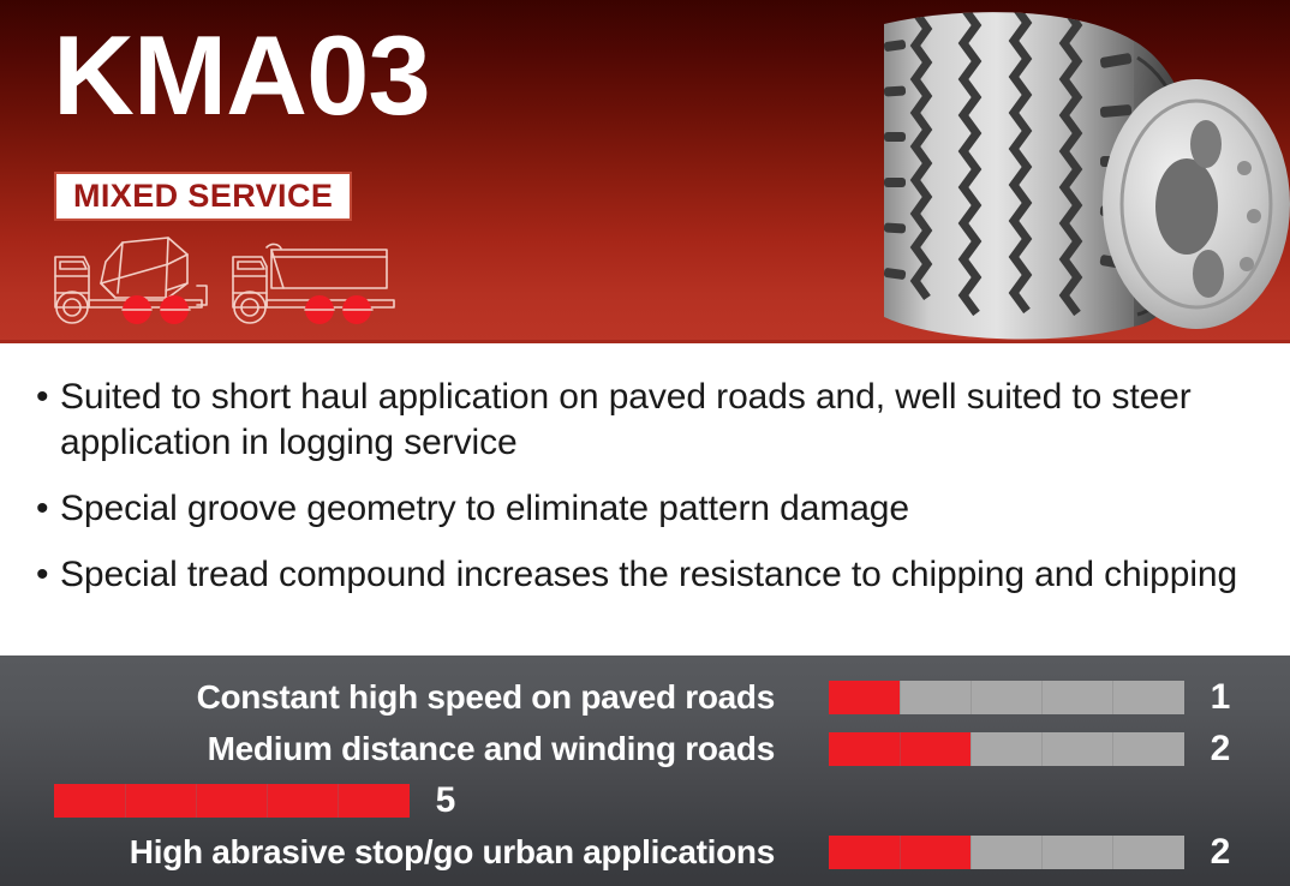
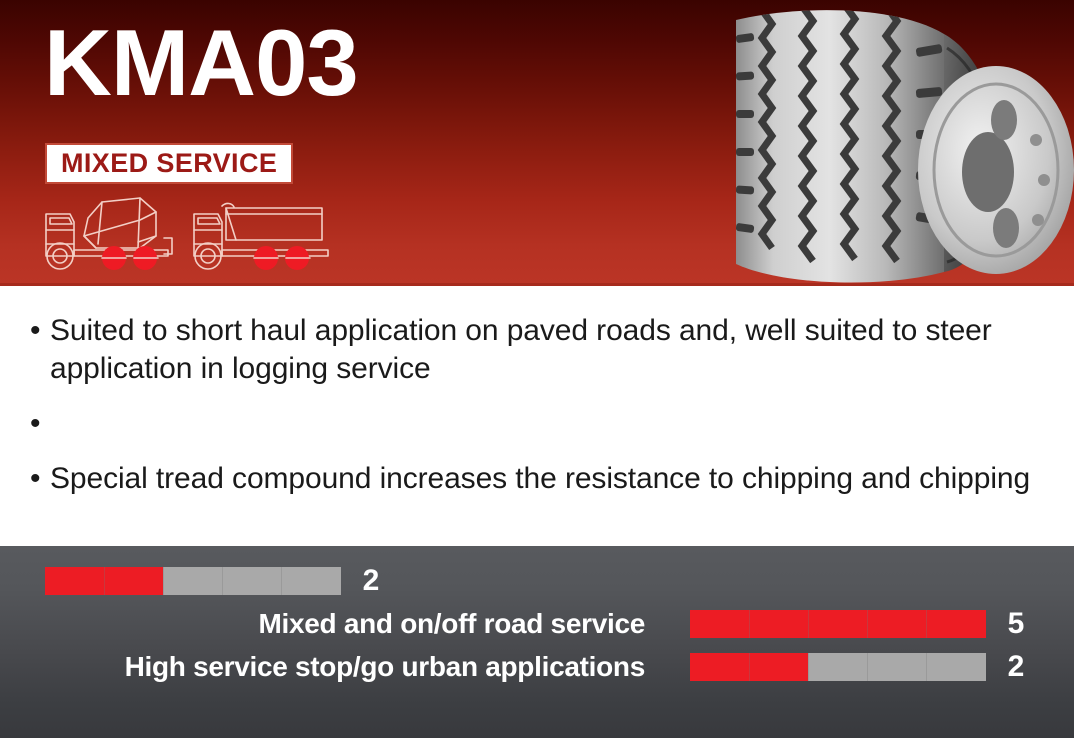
  KMA03
  MIXED SERVICE
  •
  Suited to short haul application on paved roads and, well suited to steer application in logging service
  •
- Special groove geometry to eliminate pattern damage
  •
  Special tread compound increases the resistance to chipping and chipping
- Constant high speed on paved roads
- 1
- Medium distance and winding roads
  2
+ Mixed and on/off road service
  5
- High abrasive stop/go urban applications
+ High service stop/go urban applications
  2
